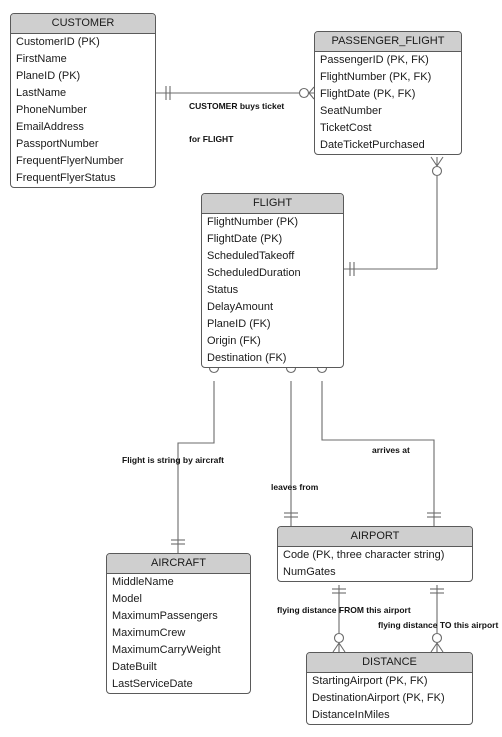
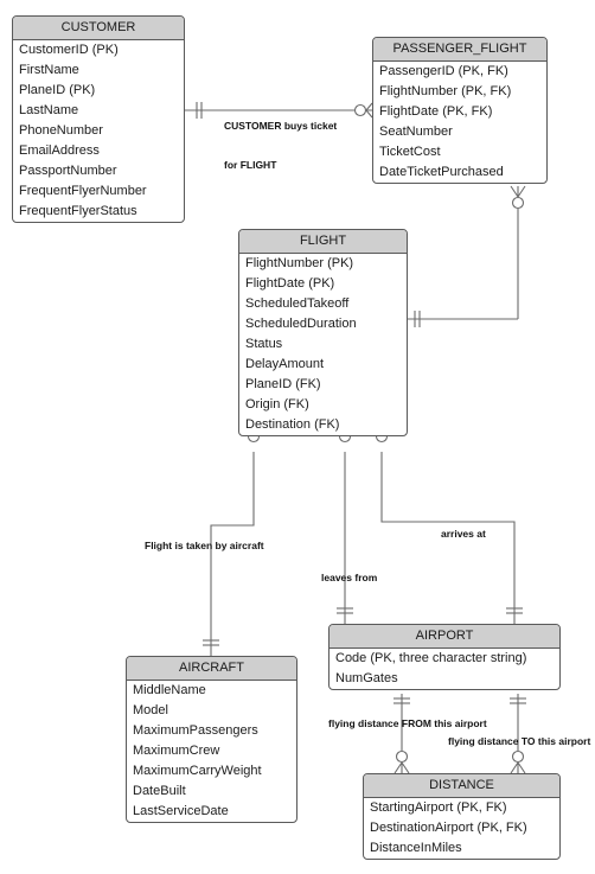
  CUSTOMER
  CustomerID (PK)
  FirstName
  PlaneID (PK)
  LastName
  PhoneNumber
  EmailAddress
  PassportNumber
  FrequentFlyerNumber
  FrequentFlyerStatus
  PASSENGER_FLIGHT
  PassengerID (PK, FK)
  FlightNumber (PK, FK)
  FlightDate (PK, FK)
  SeatNumber
  TicketCost
  DateTicketPurchased
  FLIGHT
  FlightNumber (PK)
  FlightDate (PK)
  ScheduledTakeoff
  ScheduledDuration
  Status
  DelayAmount
  PlaneID (FK)
  Origin (FK)
  Destination (FK)
  AIRCRAFT
  MiddleName
  Model
  MaximumPassengers
  MaximumCrew
  MaximumCarryWeight
  DateBuilt
  LastServiceDate
  AIRPORT
  Code (PK, three character string)
  NumGates
  DISTANCE
  StartingAirport (PK, FK)
  DestinationAirport (PK, FK)
  DistanceInMiles
  CUSTOMER buys ticket
  for FLIGHT
- Flight is string by aircraft
+ Flight is taken by aircraft
  leaves from
  arrives at
  flying distance FROM this airport
  flying distance TO this airport
